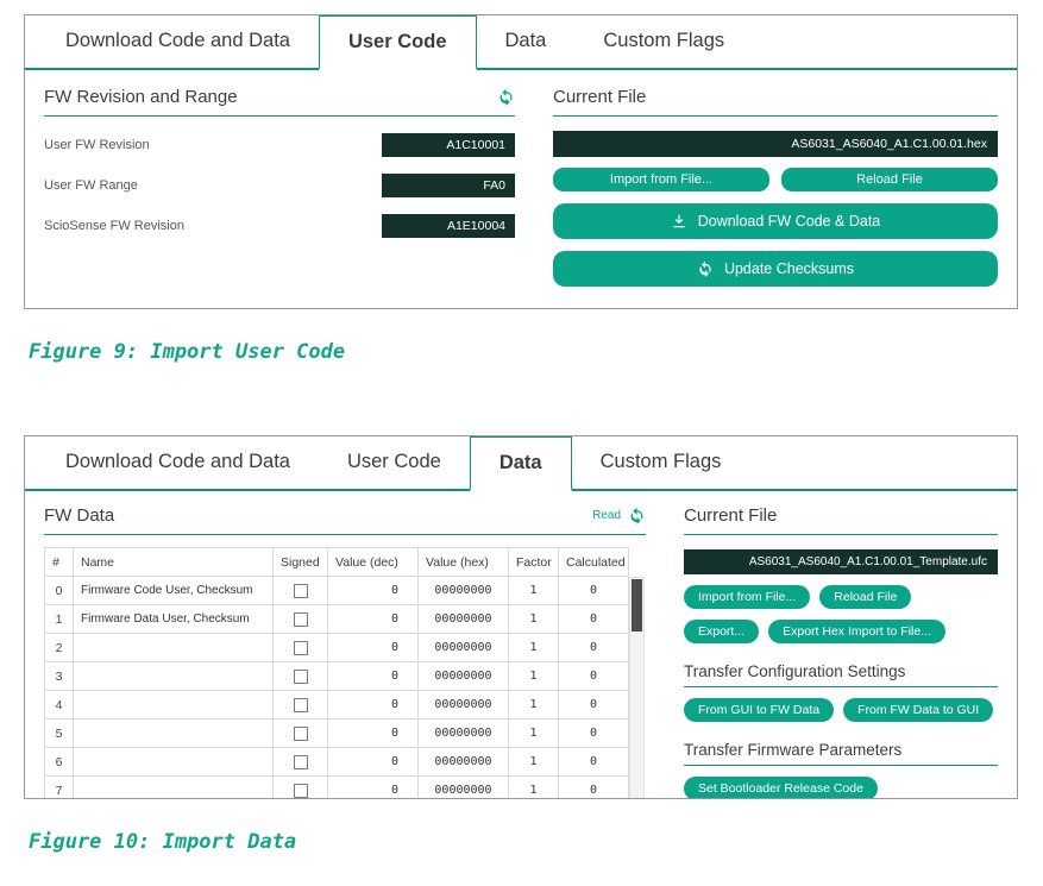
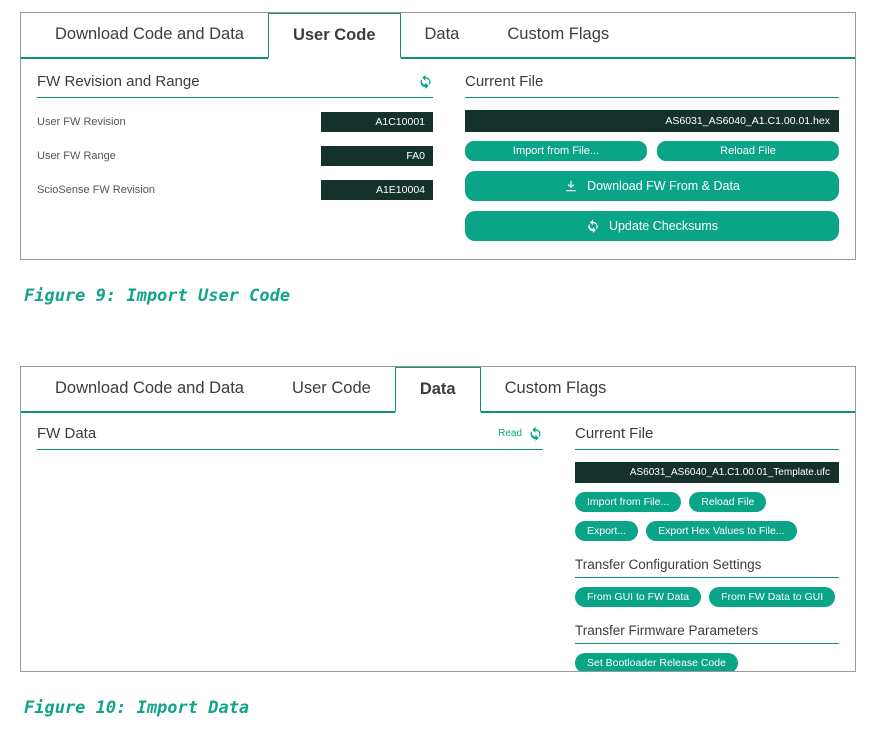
  Download Code and Data
  User Code
  Data
  Custom Flags
  FW Revision and Range
  User FW Revision
  A1C10001
  User FW Range
  FA0
  ScioSense FW Revision
  A1E10004
  Current File
  AS6031_AS6040_A1.C1.00.01.hex
  Import from File...
  Reload File
- Download FW Code & Data
+ Download FW From & Data
  Update Checksums
  Figure 9: Import User Code
  Download Code and Data
  User Code
  Data
  Custom Flags
  FW Data
  Read
- #	Name	Signed	Value (dec)	Value (hex)	Factor	Calculated
- 0	Firmware Code User, Checksum		0	00000000	1	0
- 1	Firmware Data User, Checksum		0	00000000	1	0
- 2			0	00000000	1	0
- 3			0	00000000	1	0
- 4			0	00000000	1	0
- 5			0	00000000	1	0
- 6			0	00000000	1	0
- 7			0	00000000	1	0
  Current File
  AS6031_AS6040_A1.C1.00.01_Template.ufc
  Import from File...
  Reload File
  Export...
- Export Hex Import to File...
+ Export Hex Values to File...
  Transfer Configuration Settings
  From GUI to FW Data
  From FW Data to GUI
  Transfer Firmware Parameters
  Set Bootloader Release Code
  Figure 10: Import Data
